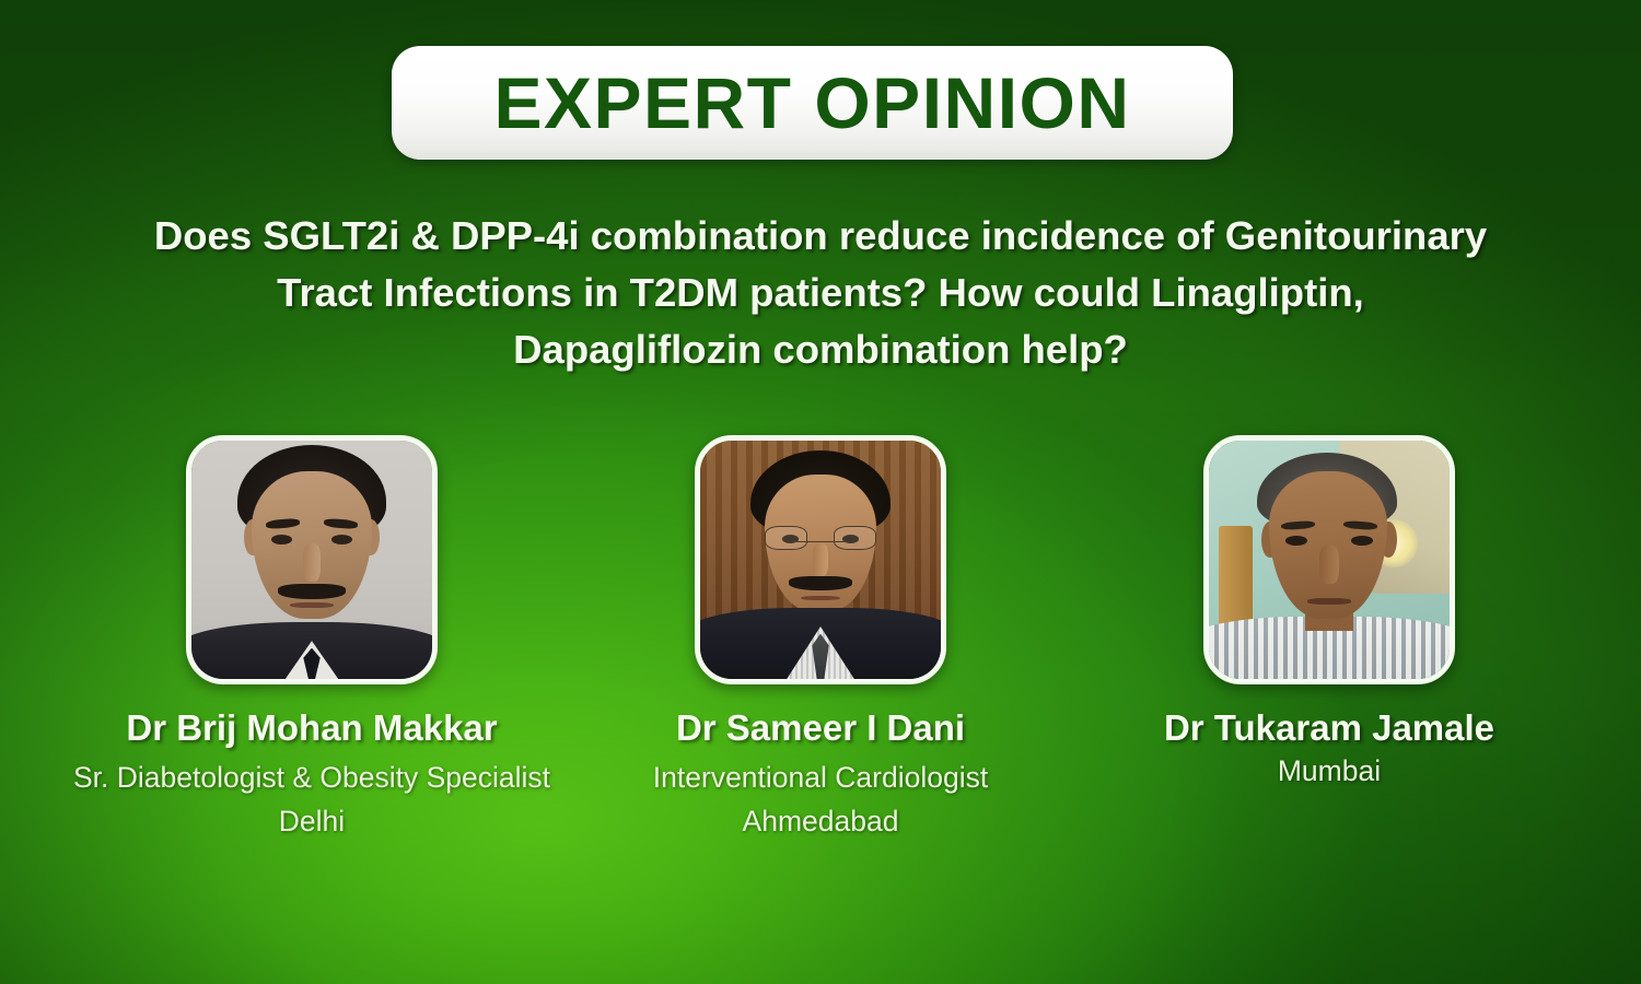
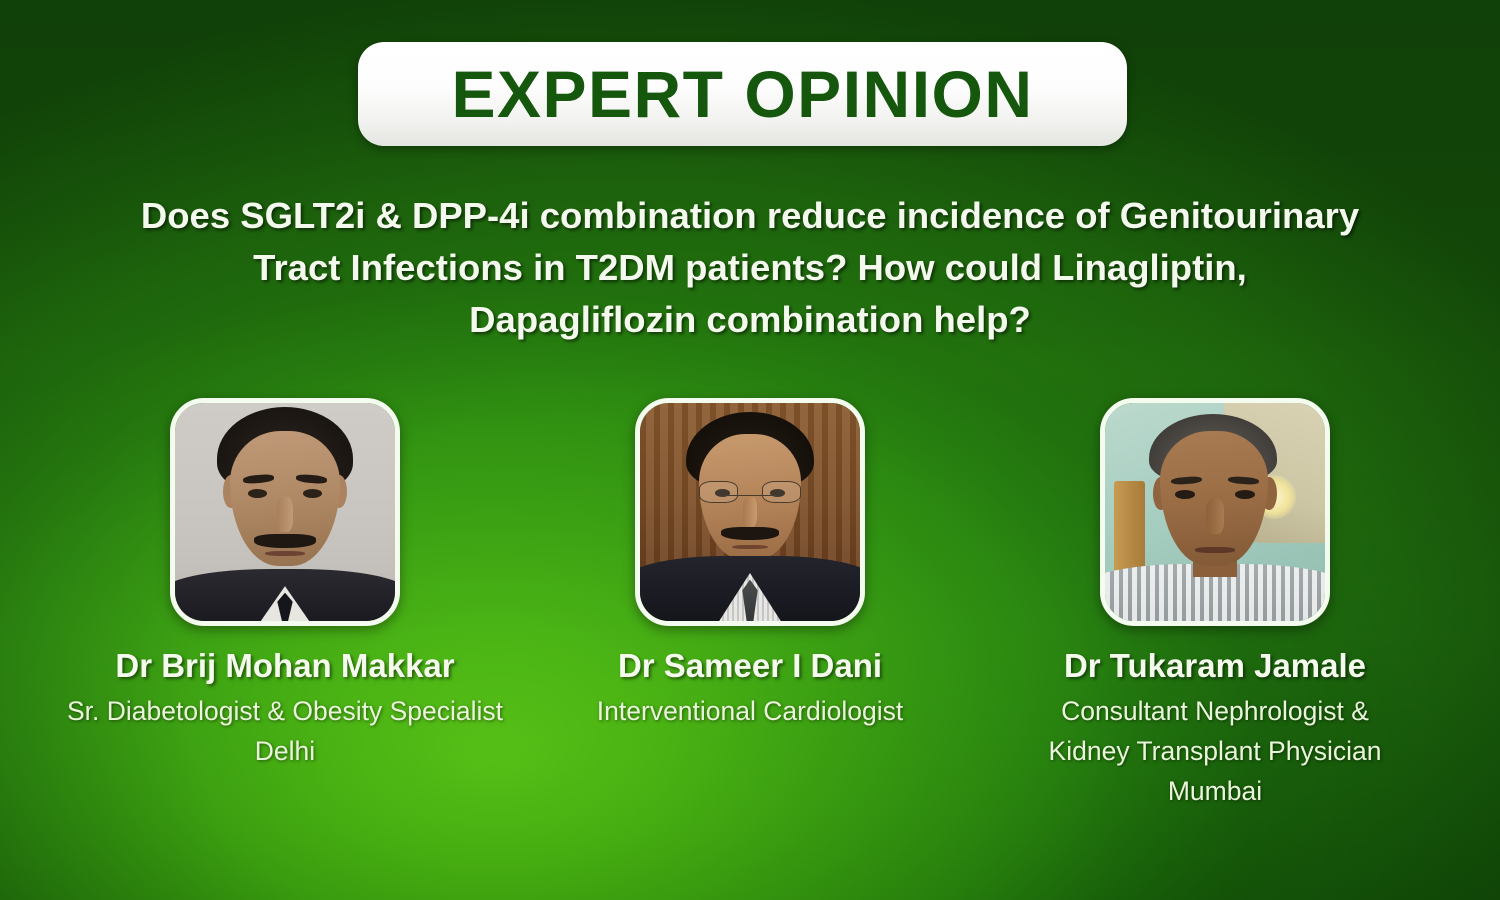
  EXPERT OPINION
  Does SGLT2i & DPP-4i combination reduce incidence of Genitourinary
  Tract Infections in T2DM patients? How could Linagliptin,
  Dapagliflozin combination help?
  Dr Brij Mohan Makkar
  Sr. Diabetologist & Obesity Specialist
  Delhi
  Dr Sameer I Dani
  Interventional Cardiologist
- Ahmedabad
  Dr Tukaram Jamale
+ Consultant Nephrologist &
+ Kidney Transplant Physician
  Mumbai
